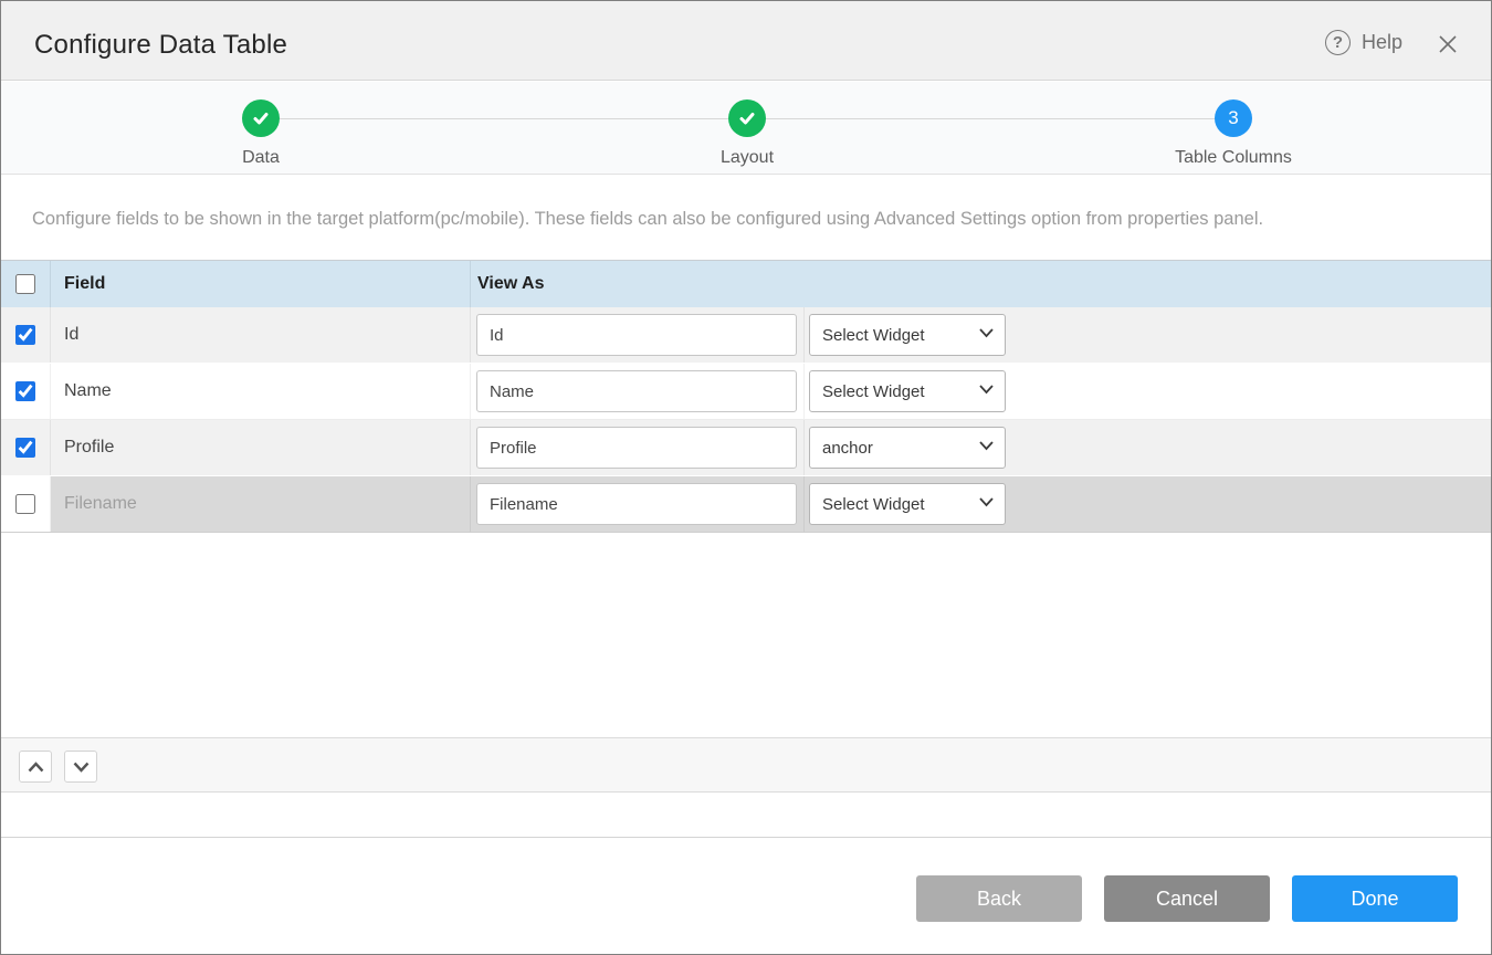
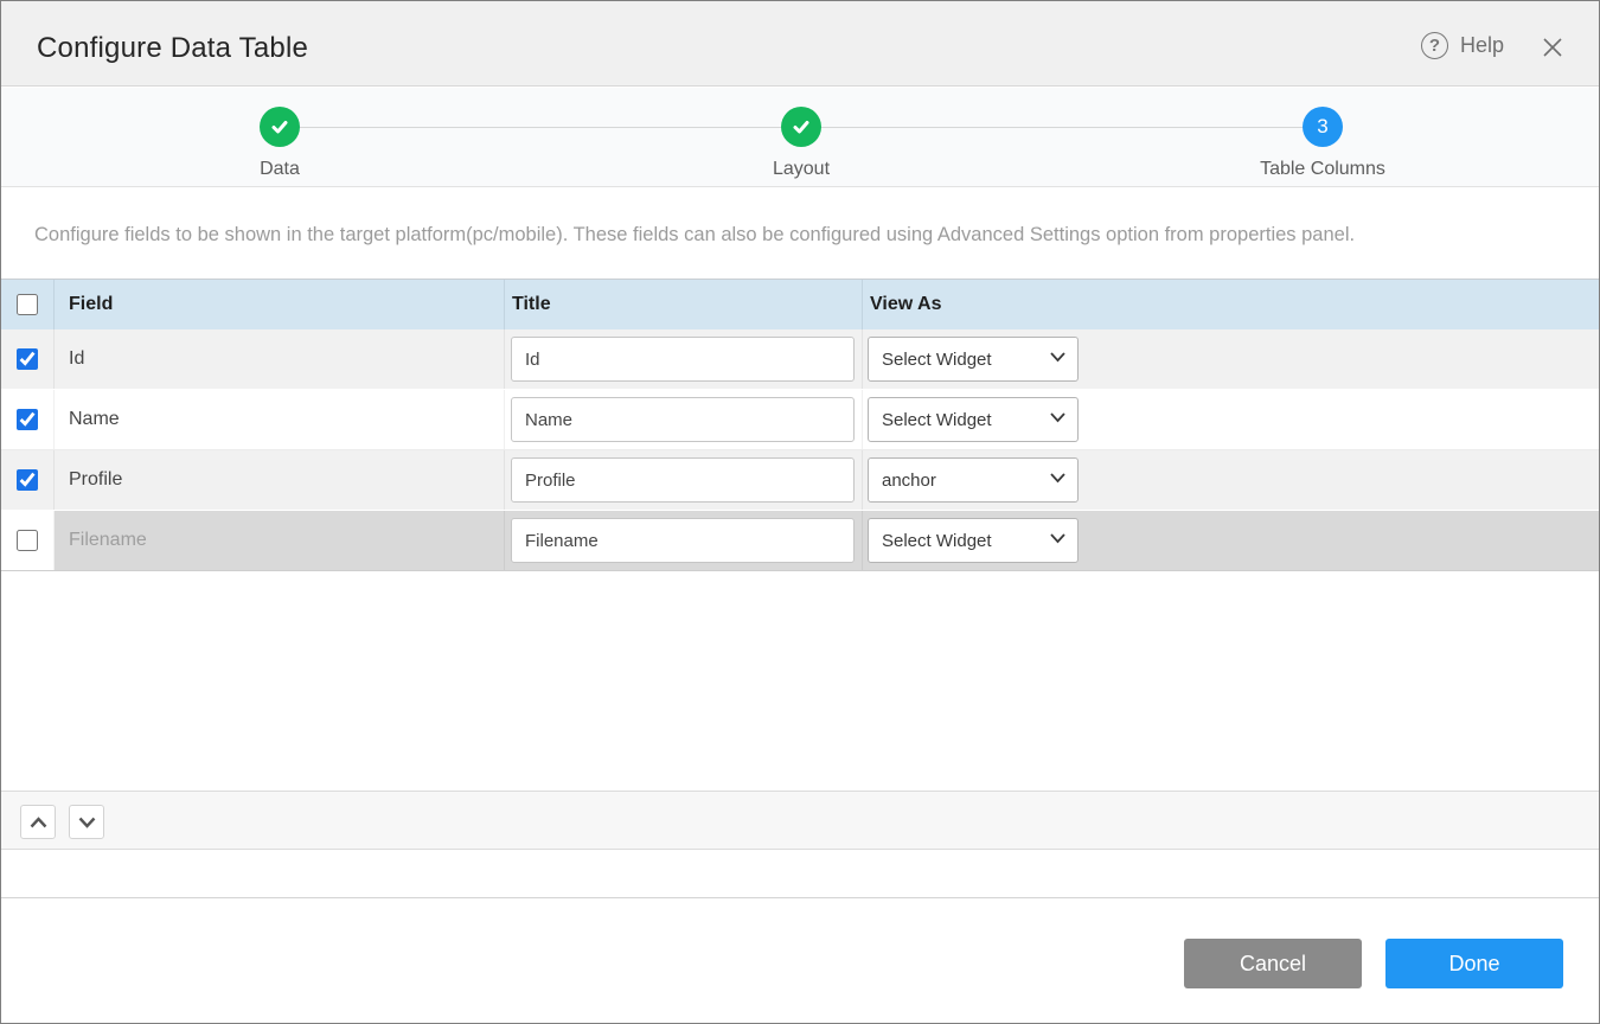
  Configure Data Table
  ?
  Help
  Data
  Layout
  3
  Table Columns
  Configure fields to be shown in the target platform(pc/mobile). These fields can also be configured using Advanced Settings option from properties panel.
  Field
+ Title
  View As
  Id
  Id
  Select Widget
  Name
  Name
  Select Widget
  Profile
  Profile
  anchor
  Filename
  Filename
  Select Widget
- Back
  Cancel
  Done
